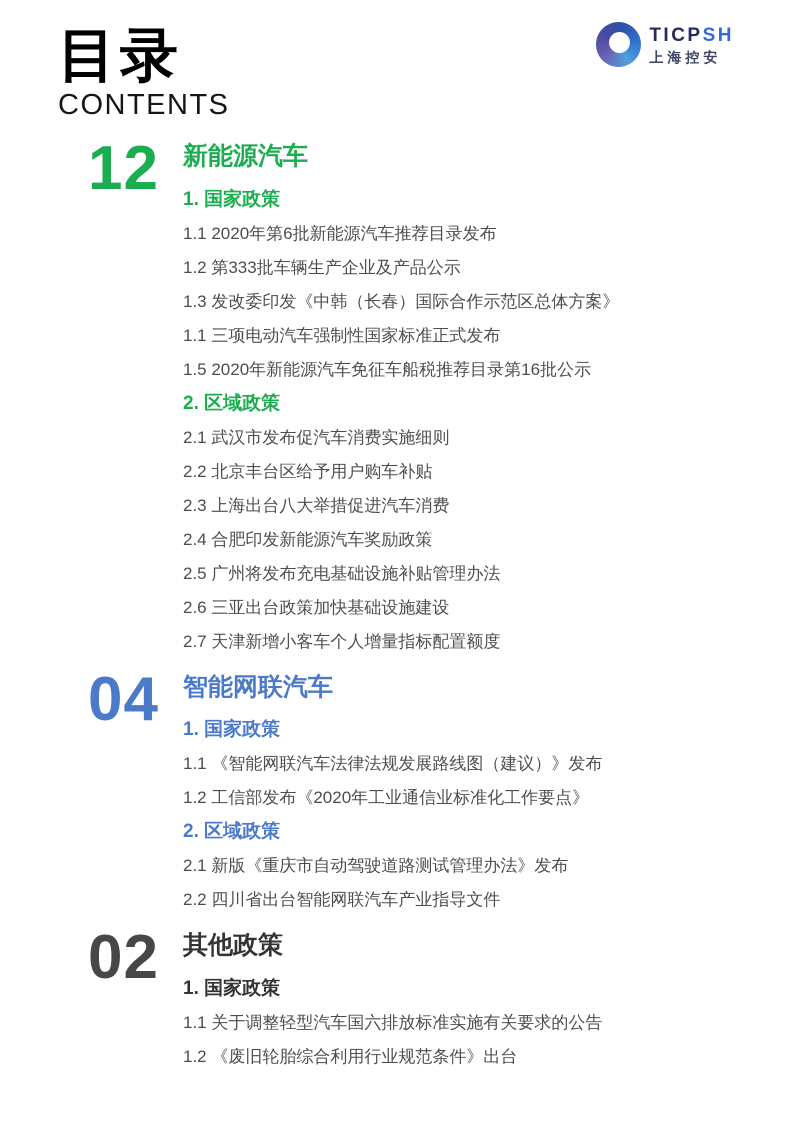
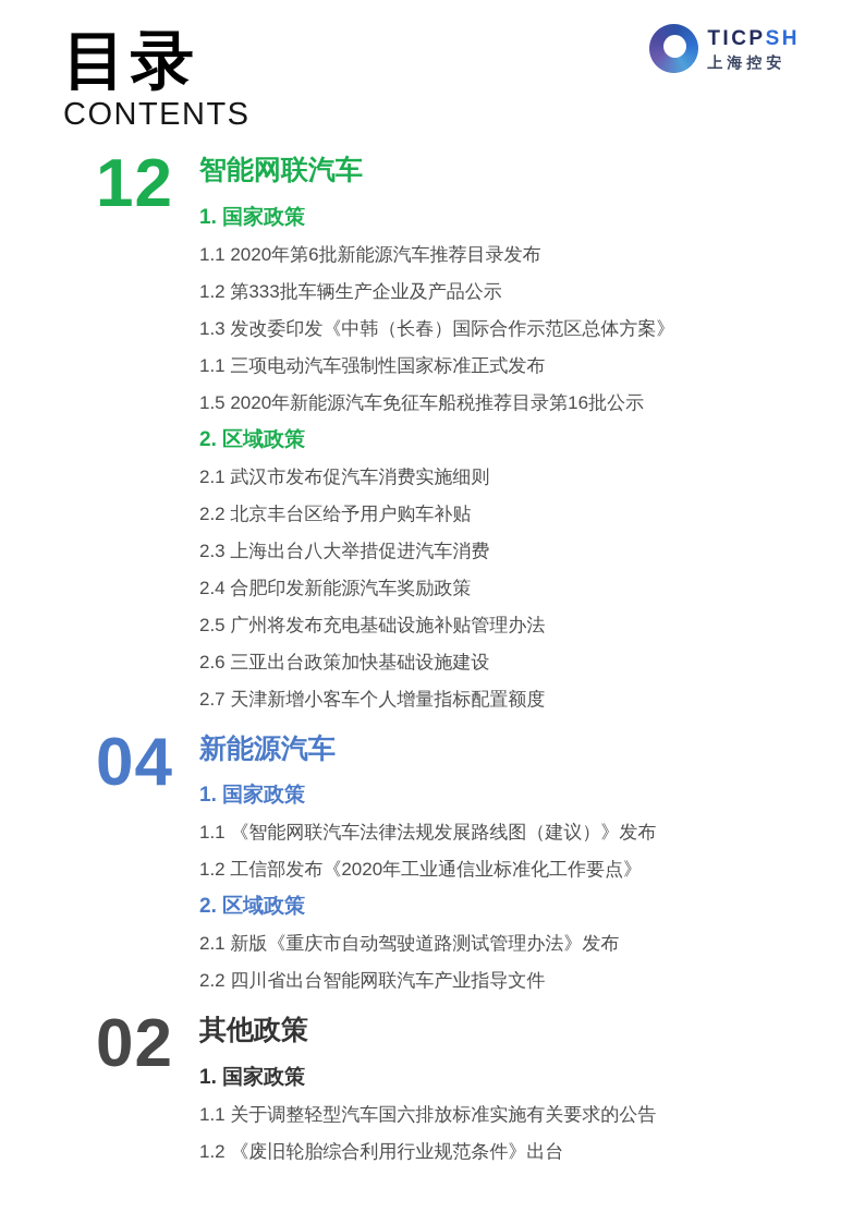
  目录
  CONTENTS
  TICPSH
  上海控安
  12
- 新能源汽车
+ 智能网联汽车
  1. 国家政策
  1.1 2020年第6批新能源汽车推荐目录发布
  1.2 第333批车辆生产企业及产品公示
  1.3 发改委印发《中韩（长春）国际合作示范区总体方案》
  1.1 三项电动汽车强制性国家标准正式发布
  1.5 2020年新能源汽车免征车船税推荐目录第16批公示
  2. 区域政策
  2.1 武汉市发布促汽车消费实施细则
  2.2 北京丰台区给予用户购车补贴
  2.3 上海出台八大举措促进汽车消费
  2.4 合肥印发新能源汽车奖励政策
  2.5 广州将发布充电基础设施补贴管理办法
  2.6 三亚出台政策加快基础设施建设
  2.7 天津新增小客车个人增量指标配置额度
  04
- 智能网联汽车
+ 新能源汽车
  1. 国家政策
  1.1 《智能网联汽车法律法规发展路线图（建议）》发布
  1.2 工信部发布《2020年工业通信业标准化工作要点》
  2. 区域政策
  2.1 新版《重庆市自动驾驶道路测试管理办法》发布
  2.2 四川省出台智能网联汽车产业指导文件
  02
  其他政策
  1. 国家政策
  1.1 关于调整轻型汽车国六排放标准实施有关要求的公告
  1.2 《废旧轮胎综合利用行业规范条件》出台
